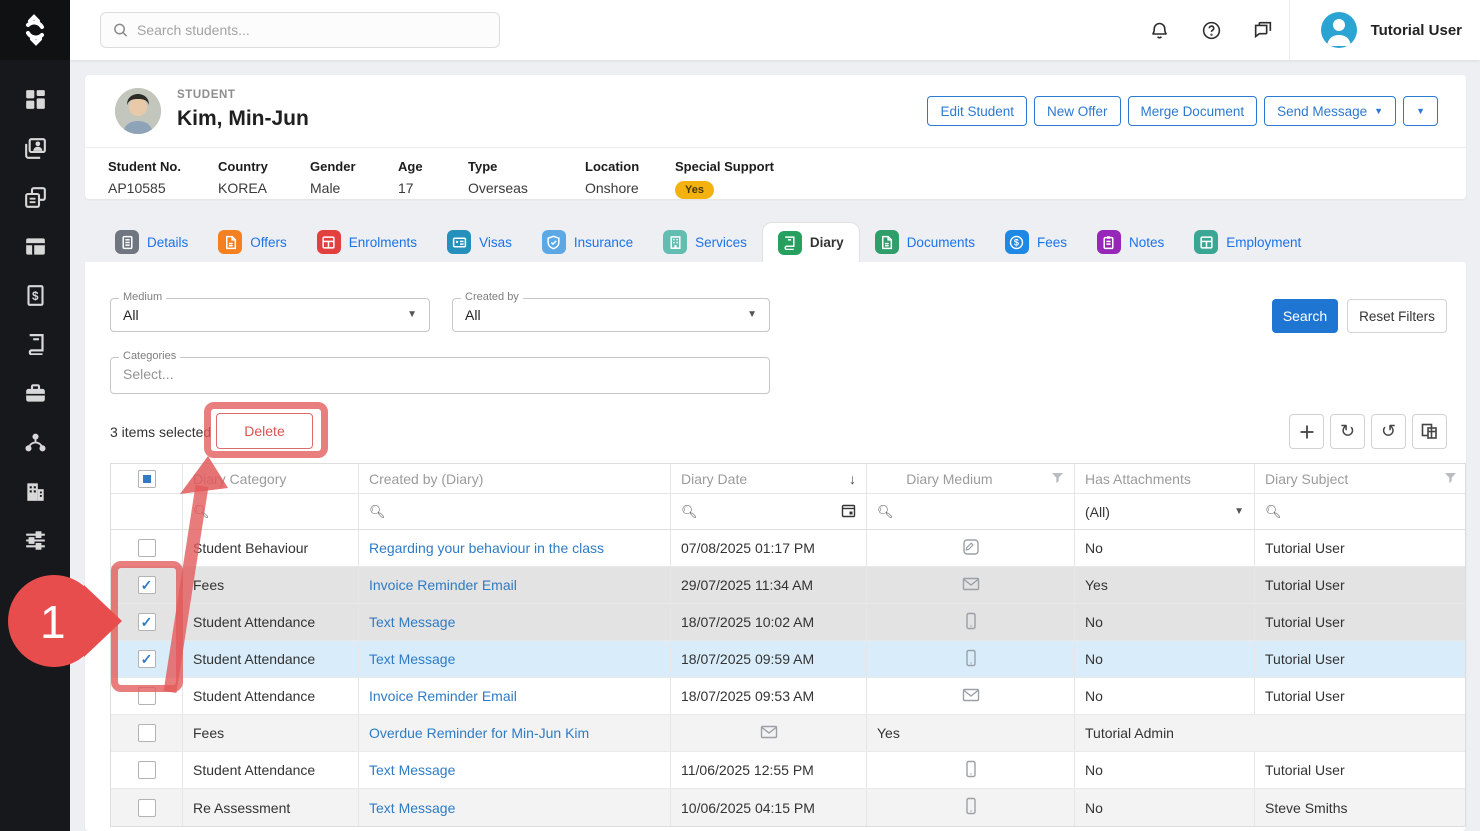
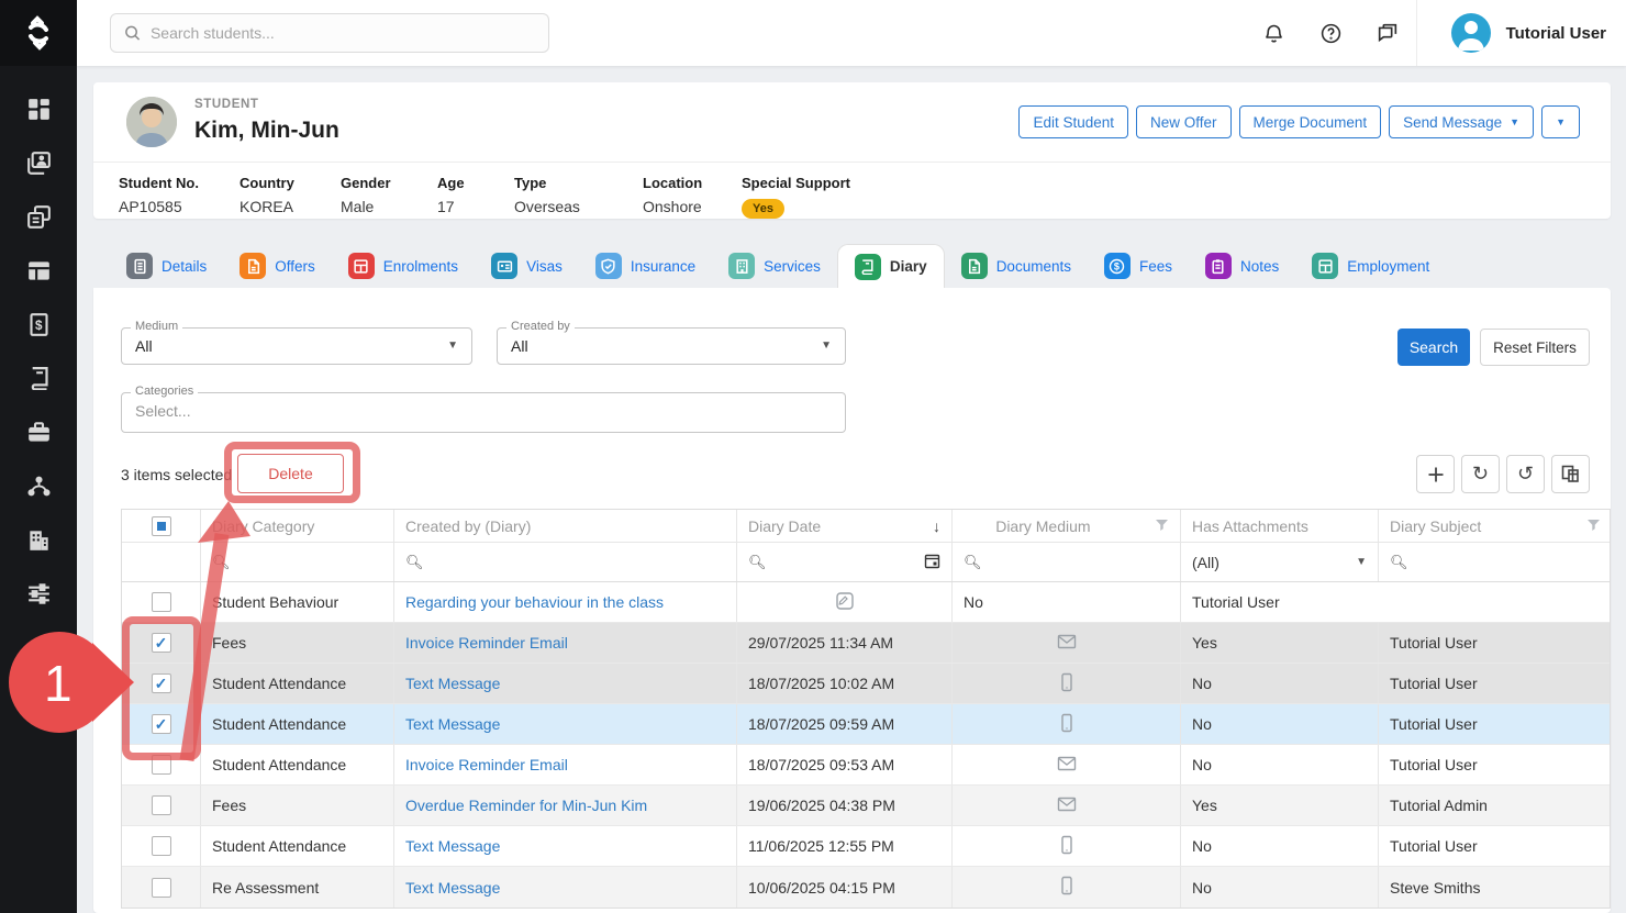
  Search students...
  Tutorial User
  $
  STUDENT
  Kim, Min-Jun
  Edit Student
  New Offer
  Merge Document
  Send Message
  ▼
  ▼
  Student No.
  AP10585
  Country
  KOREA
  Gender
  Male
  Age
  17
  Type
  Overseas
  Location
  Onshore
  Special Support
  Yes
  Details
  Offers
  Enrolments
  Visas
  Insurance
  Services
  Diary
  Documents
  $
  Fees
  Notes
  Employment
  Medium
  All
  ▼
  Created by
  All
  ▼
  Categories
  Select...
  Search
  Reset Filters
  3 items selected
  Delete
  ↻
  ↺
  Diary Category
  Created by (Diary)
  Diary Date
  ↓
  Diary Medium
  Has Attachments
  Diary Subject
  🔍︎
  🔍︎
  🔍︎
  (All)
  ▼
  🔍︎
  tudent Behaviour
  Regarding your behaviour in the class
- 07/08/2025 01:17 PM
  No
  Tutorial User
  ✓
  Fees
  Invoice Reminder Email
  29/07/2025 11:34 AM
  Yes
  Tutorial User
  ✓
  Student Attendance
  Text Message
  18/07/2025 10:02 AM
  No
  Tutorial User
  ✓
  Student Attendance
  Text Message
  18/07/2025 09:59 AM
  No
  Tutorial User
  Student Attendance
  Invoice Reminder Email
  18/07/2025 09:53 AM
  No
  Tutorial User
  Fees
  Overdue Reminder for Min-Jun Kim
+ 19/06/2025 04:38 PM
  Yes
  Tutorial Admin
  Student Attendance
  Text Message
  11/06/2025 12:55 PM
  No
  Tutorial User
  Re Assessment
  Text Message
  10/06/2025 04:15 PM
  No
  Steve Smiths
  1
